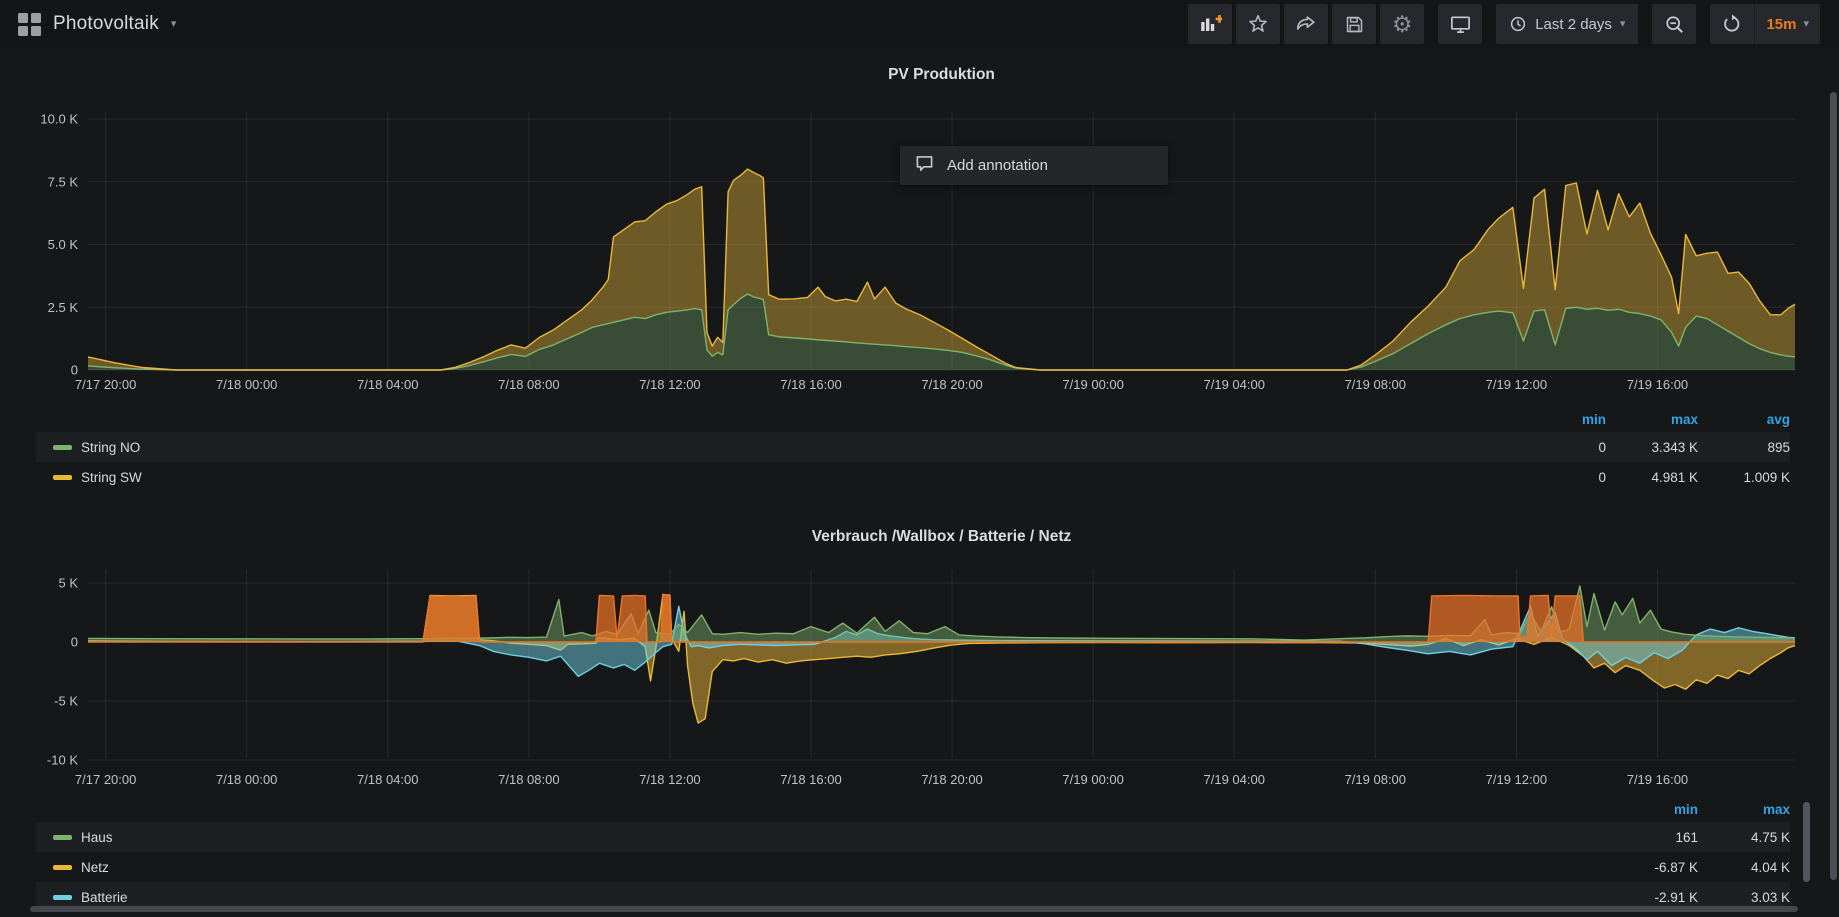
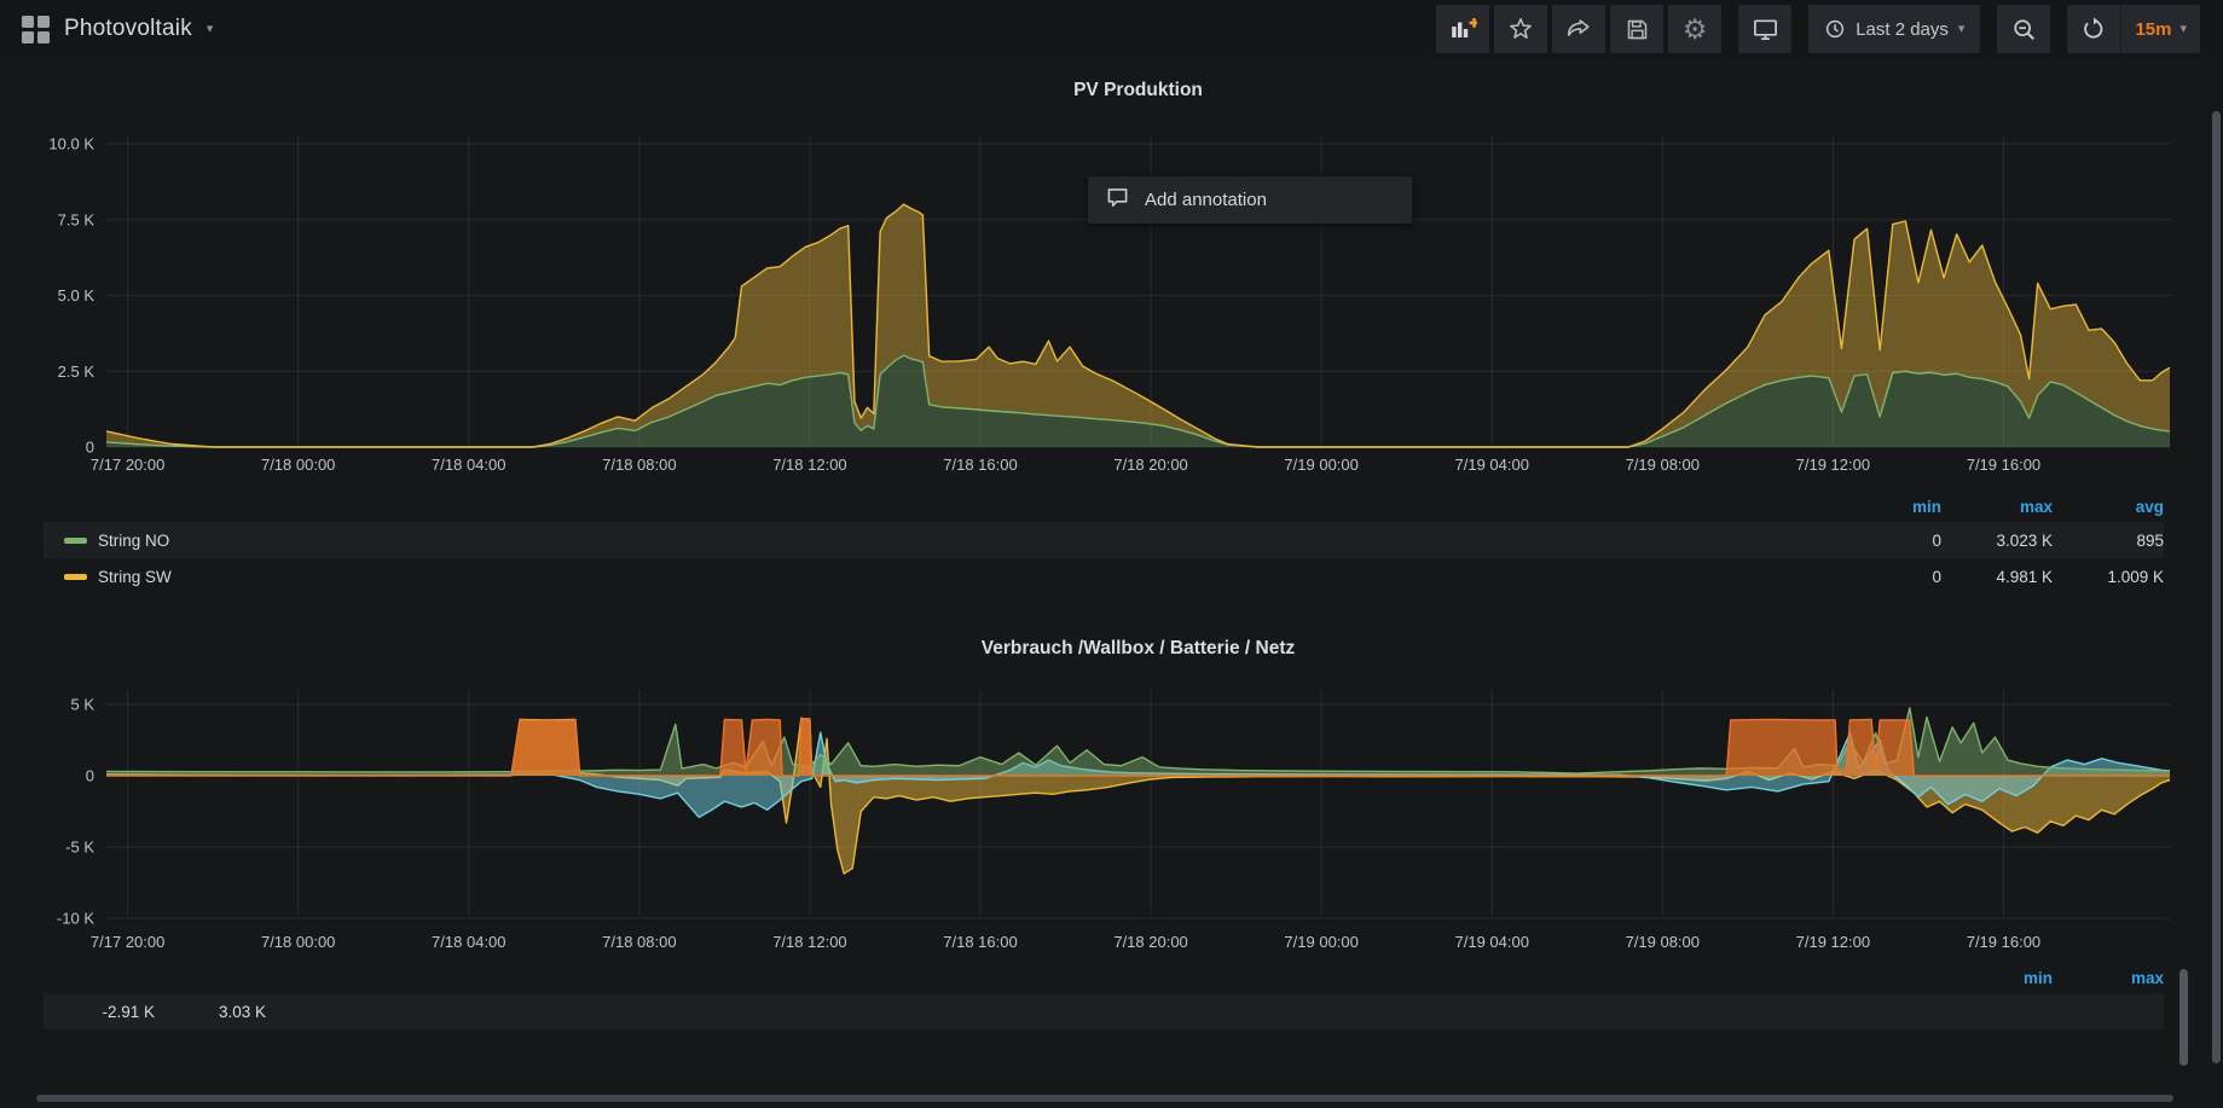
  Photovoltaik
  ▾
  ⚙
  Last 2 days
  ▾
  15m
  ▾
  PV Produktion
  7/17 20:00
  7/18 00:00
  7/18 04:00
  7/18 08:00
  7/18 12:00
  7/18 16:00
  7/18 20:00
  7/19 00:00
  7/19 04:00
  7/19 08:00
  7/19 12:00
  7/19 16:00
  10.0 K
  7.5 K
  5.0 K
  2.5 K
  0
  min
  max
  avg
  String NO
  0
- 3.343 K
+ 3.023 K
  895
  String SW
  0
  4.981 K
  1.009 K
  Verbrauch /Wallbox / Batterie / Netz
  7/17 20:00
  7/18 00:00
  7/18 04:00
  7/18 08:00
  7/18 12:00
  7/18 16:00
  7/18 20:00
  7/19 00:00
  7/19 04:00
  7/19 08:00
  7/19 12:00
  7/19 16:00
  5 K
  0
  -5 K
  -10 K
  min
  max
- Haus
- 161
- 4.75 K
- Netz
- -6.87 K
- 4.04 K
- Batterie
  -2.91 K
  3.03 K
  Add annotation
